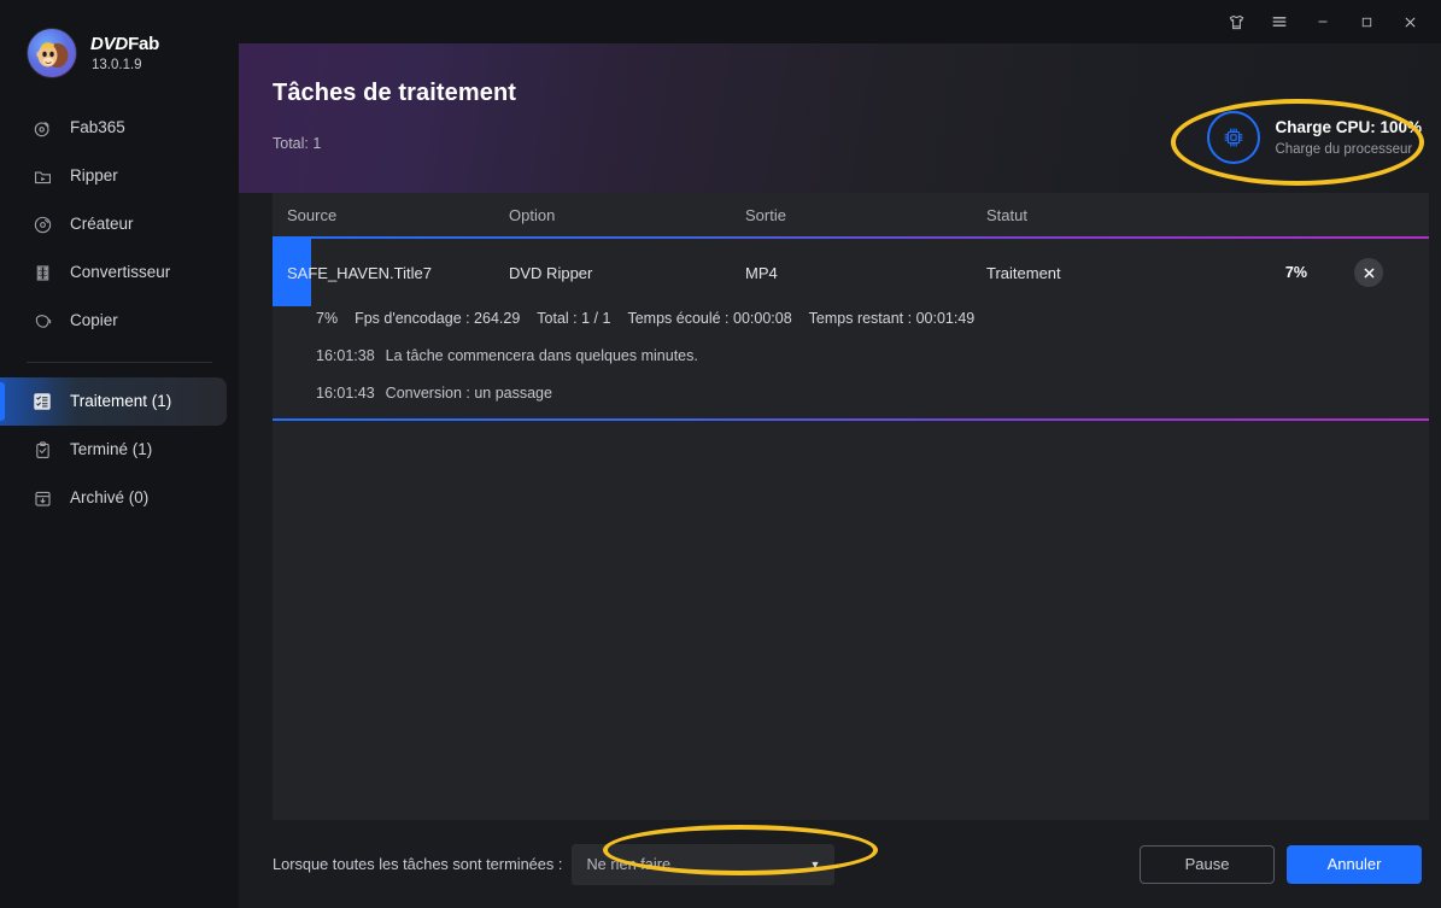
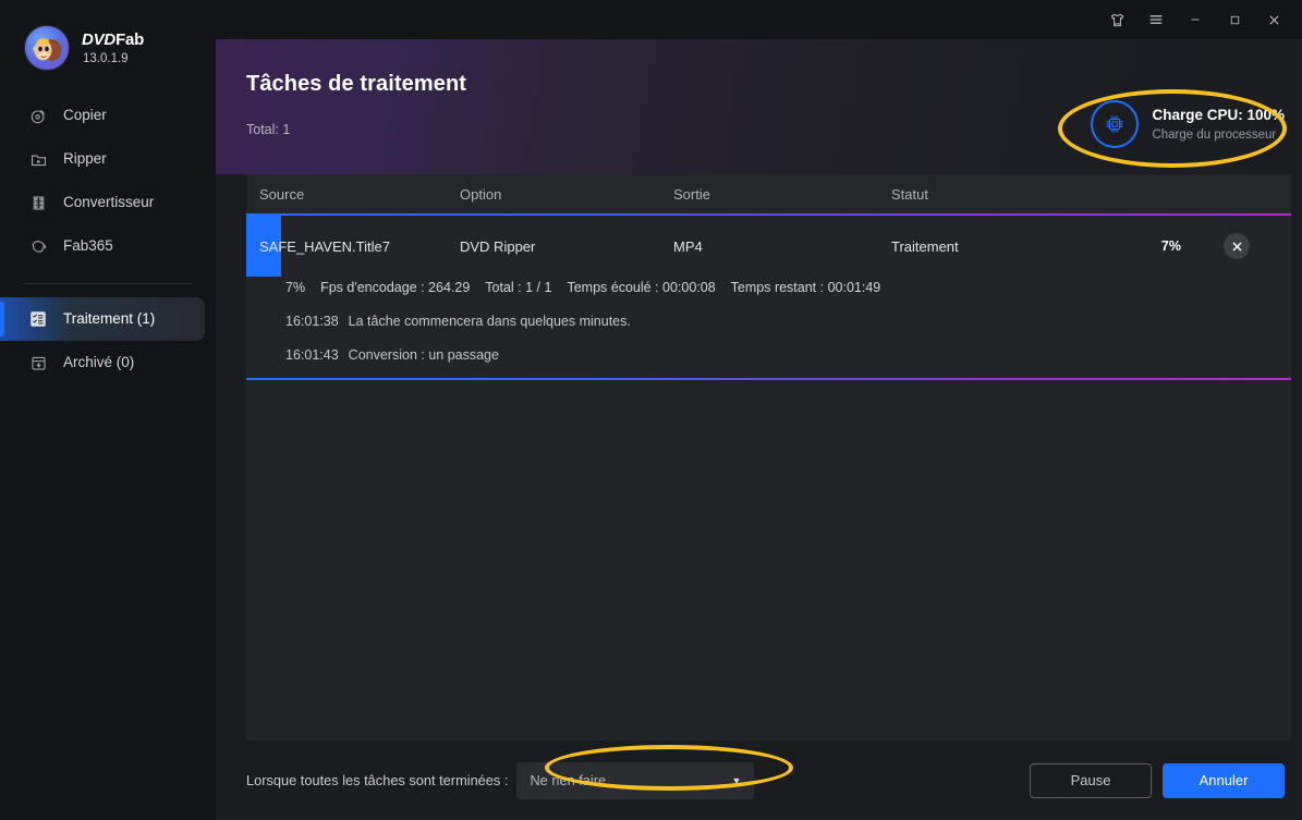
  DVDFab
  13.0.1.9
- Fab365
+ Copier
  Ripper
- Créateur
  Convertisseur
- Copier
+ Fab365
  Traitement (1)
- Terminé (1)
  Archivé (0)
  Tâches de traitement
  Total: 1
  Charge CPU: 100%
  Charge du processeur
  Source
  Option
  Sortie
  Statut
  SAFE_HAVEN.Title7
  DVD Ripper
  MP4
  Traitement
  7%
  7% Fps d'encodage : 264.29 Total : 1 / 1 Temps écoulé : 00:00:08 Temps restant : 00:01:49
  16:01:38 La tâche commencera dans quelques minutes.
  16:01:43 Conversion : un passage
  Lorsque toutes les tâches sont terminées :
  Ne rien faire
  ▼
  Pause
  Annuler
